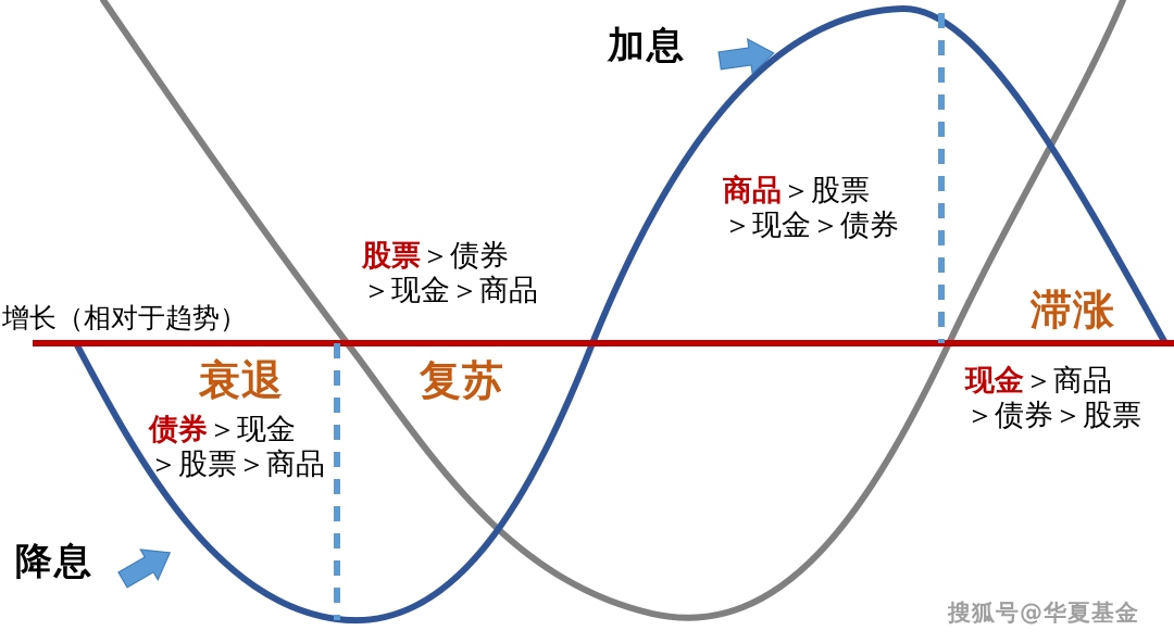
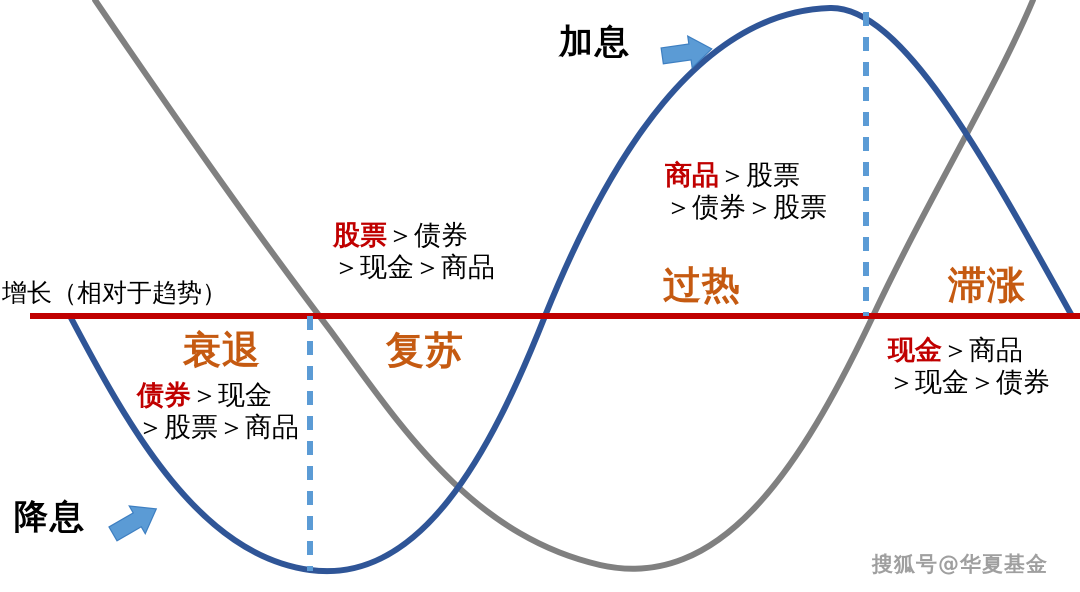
  增长（相对于趋势）
  衰退
  复苏
+ 过热
  滞涨
  债券＞现金
  ＞股票＞商品
  股票＞债券
  ＞现金＞商品
  商品＞股票
- ＞现金＞债券
+ ＞债券＞股票
  现金＞商品
- ＞债券＞股票
+ ＞现金＞债券
  加息
  降息
  搜狐号@华夏基金
